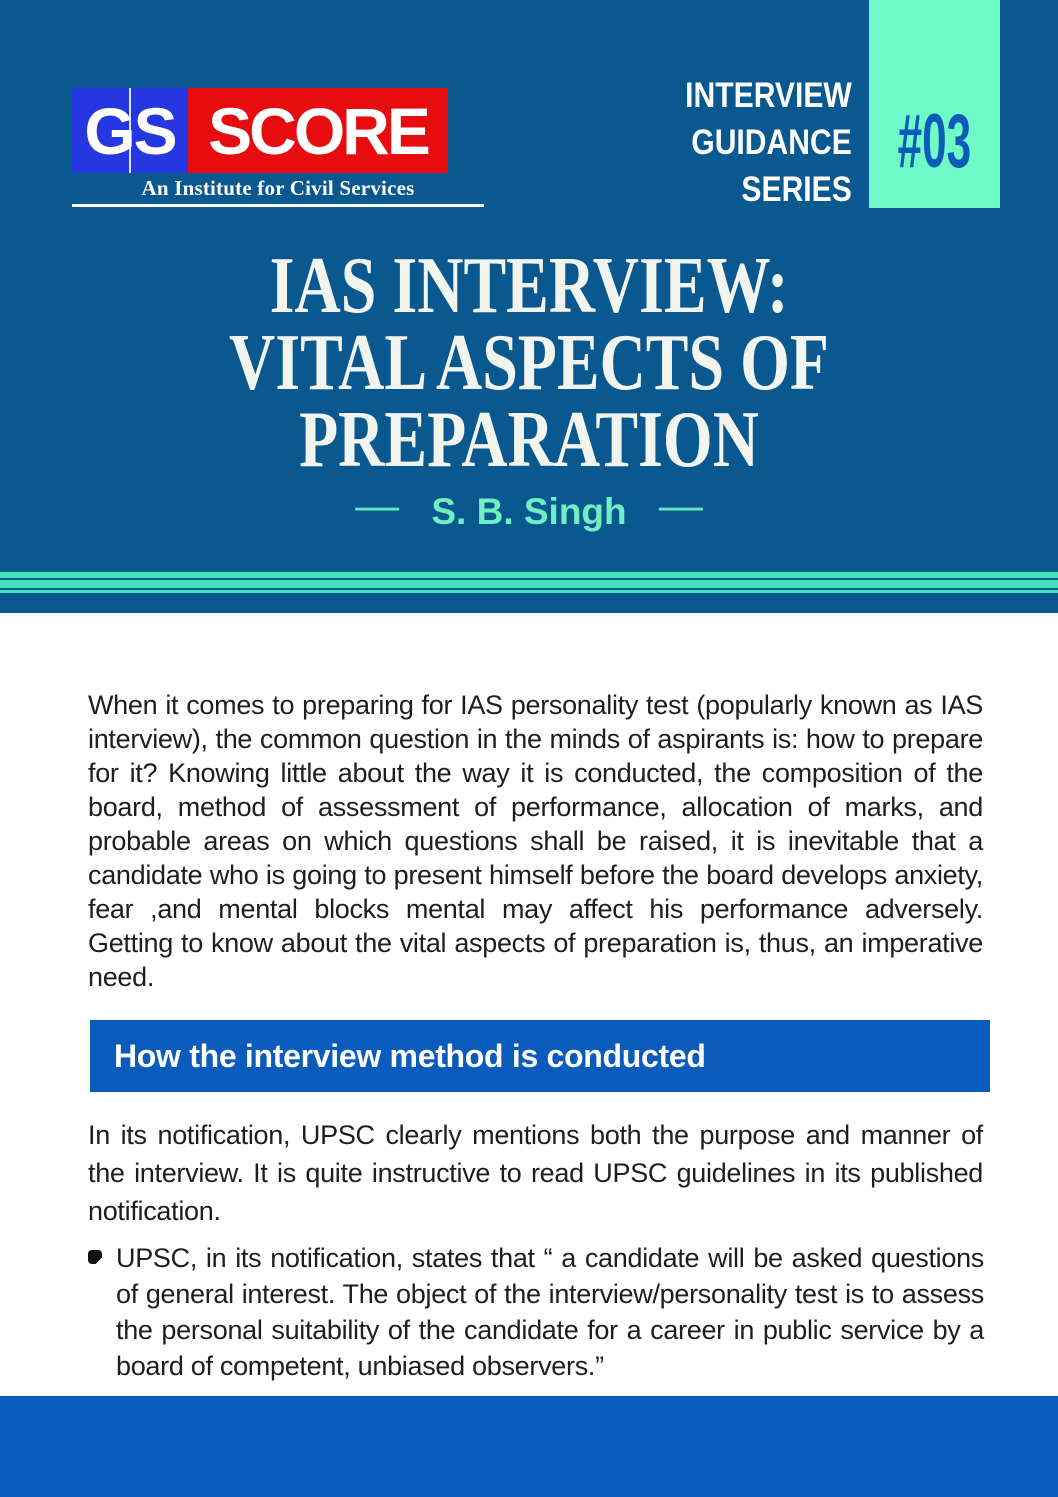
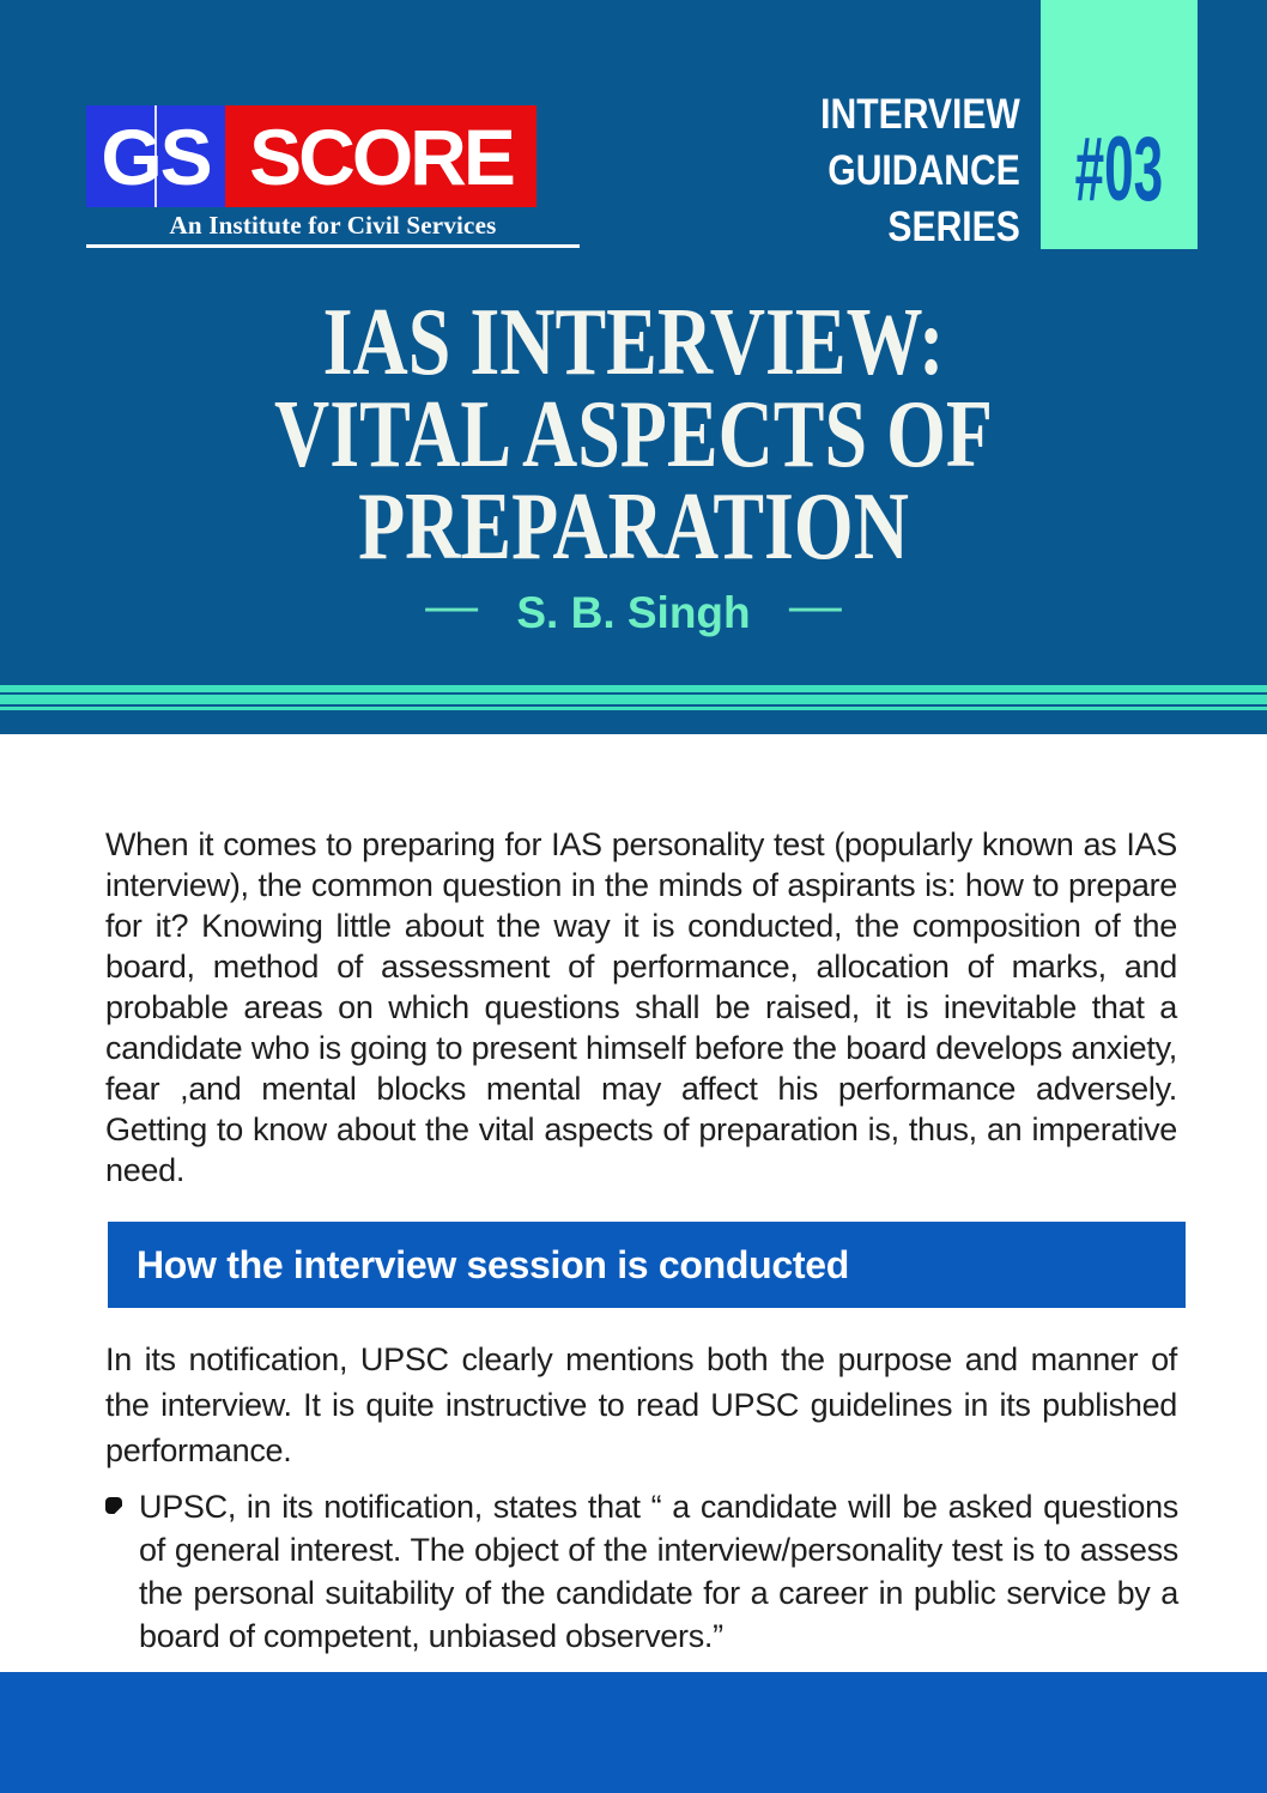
  #03
  GS
  SCORE
  An Institute for Civil Services
  INTERVIEW
  GUIDANCE
  SERIES
  IAS INTERVIEW:
  VITAL ASPECTS OF
  PREPARATION
  — S. B. Singh —
  When it comes to preparing for IAS personality test (popularly known as IAS interview), the common question in the minds of aspirants is: how to prepare for it? Knowing little about the way it is conducted, the composition of the board, method of assessment of performance, allocation of marks, and probable areas on which questions shall be raised, it is inevitable that a candidate who is going to present himself before the board develops anxiety, fear ,and mental blocks mental may affect his performance adversely. Getting to know about the vital aspects of preparation is, thus, an imperative need.
- How the interview method is conducted
+ How the interview session is conducted
- In its notification, UPSC clearly mentions both the purpose and manner of the interview. It is quite instructive to read UPSC guidelines in its published notification.
+ In its notification, UPSC clearly mentions both the purpose and manner of the interview. It is quite instructive to read UPSC guidelines in its published performance.
  UPSC, in its notification, states that “ a candidate will be asked questions of general interest. The object of the interview/personality test is to assess the personal suitability of the candidate for a career in public service by a board of competent, unbiased observers.”
